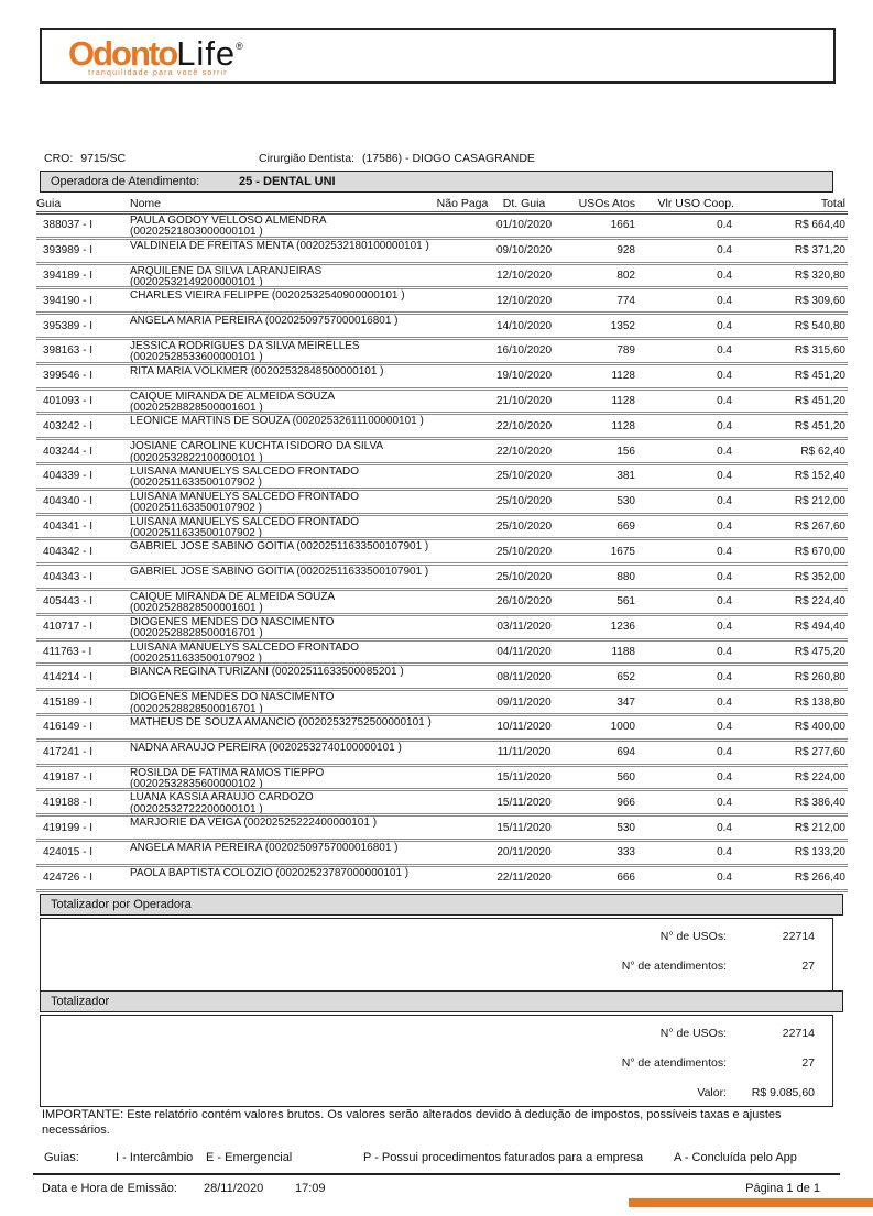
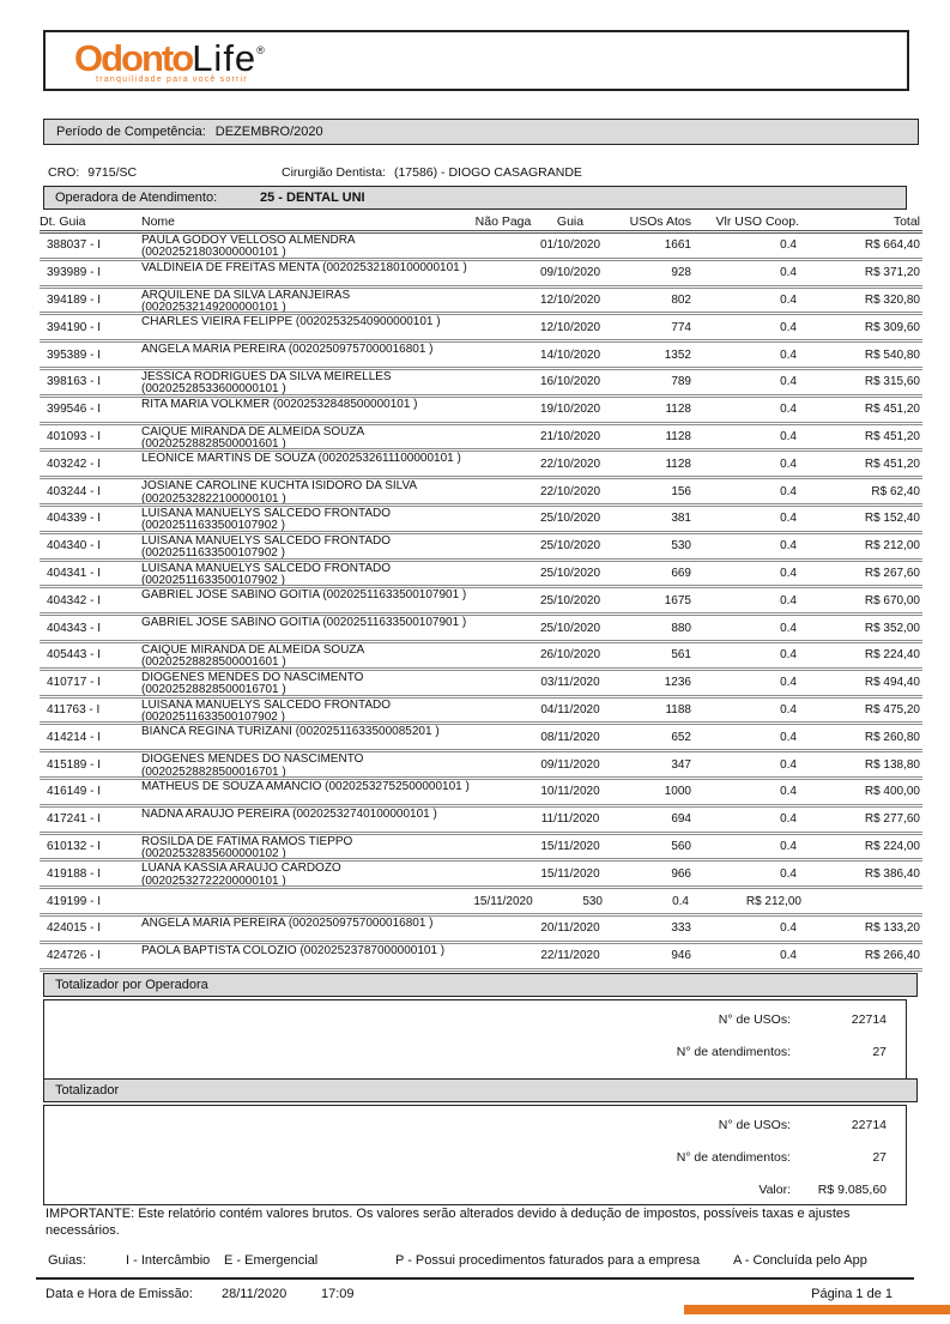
  OdontoLife®
+ Período de Competência: DEZEMBRO/2020
  CRO: 9715/SC
  Cirurgião Dentista: (17586) - DIOGO CASAGRANDE
  Operadora de Atendimento:
  25 - DENTAL UNI
- Guia
+ Dt. Guia
  Nome
  Não Paga
- Dt. Guia
+ Guia
  USOs Atos
  Vlr USO Coop.
  Total
  388037 - I
  PAULA GODOY VELLOSO ALMENDRA
  (00202521803000000101 )
  01/10/2020
  1661
  0.4
  R$ 664,40
  393989 - I
  VALDINEIA DE FREITAS MENTA (00202532180100000101 )
  09/10/2020
  928
  0.4
  R$ 371,20
  394189 - I
  ARQUILENE DA SILVA LARANJEIRAS
  (00202532149200000101 )
  12/10/2020
  802
  0.4
  R$ 320,80
  394190 - I
  CHARLES VIEIRA FELIPPE (00202532540900000101 )
  12/10/2020
  774
  0.4
  R$ 309,60
  395389 - I
  ANGELA MARIA PEREIRA (00202509757000016801 )
  14/10/2020
  1352
  0.4
  R$ 540,80
  398163 - I
  JESSICA RODRIGUES DA SILVA MEIRELLES
  (00202528533600000101 )
  16/10/2020
  789
  0.4
  R$ 315,60
  399546 - I
  RITA MARIA VOLKMER (00202532848500000101 )
  19/10/2020
  1128
  0.4
  R$ 451,20
  401093 - I
  CAIQUE MIRANDA DE ALMEIDA SOUZA
  (00202528828500001601 )
  21/10/2020
  1128
  0.4
  R$ 451,20
  403242 - I
  LEONICE MARTINS DE SOUZA (00202532611100000101 )
  22/10/2020
  1128
  0.4
  R$ 451,20
  403244 - I
  JOSIANE CAROLINE KUCHTA ISIDORO DA SILVA
  (00202532822100000101 )
  22/10/2020
  156
  0.4
  R$ 62,40
  404339 - I
  LUISANA MANUELYS SALCEDO FRONTADO
  (00202511633500107902 )
  25/10/2020
  381
  0.4
  R$ 152,40
  404340 - I
  LUISANA MANUELYS SALCEDO FRONTADO
  (00202511633500107902 )
  25/10/2020
  530
  0.4
  R$ 212,00
  404341 - I
  LUISANA MANUELYS SALCEDO FRONTADO
  (00202511633500107902 )
  25/10/2020
  669
  0.4
  R$ 267,60
  404342 - I
  GABRIEL JOSE SABINO GOITIA (00202511633500107901 )
  25/10/2020
  1675
  0.4
  R$ 670,00
  404343 - I
  GABRIEL JOSE SABINO GOITIA (00202511633500107901 )
  25/10/2020
  880
  0.4
  R$ 352,00
  405443 - I
  CAIQUE MIRANDA DE ALMEIDA SOUZA
  (00202528828500001601 )
  26/10/2020
  561
  0.4
  R$ 224,40
  410717 - I
  DIOGENES MENDES DO NASCIMENTO
  (00202528828500016701 )
  03/11/2020
  1236
  0.4
  R$ 494,40
  411763 - I
  LUISANA MANUELYS SALCEDO FRONTADO
  (00202511633500107902 )
  04/11/2020
  1188
  0.4
  R$ 475,20
  414214 - I
  BIANCA REGINA TURIZANI (00202511633500085201 )
  08/11/2020
  652
  0.4
  R$ 260,80
  415189 - I
  DIOGENES MENDES DO NASCIMENTO
  (00202528828500016701 )
  09/11/2020
  347
  0.4
  R$ 138,80
  416149 - I
  MATHEUS DE SOUZA AMANCIO (00202532752500000101 )
  10/11/2020
  1000
  0.4
  R$ 400,00
  417241 - I
  NADNA ARAUJO PEREIRA (00202532740100000101 )
  11/11/2020
  694
  0.4
  R$ 277,60
- 419187 - I
+ 610132 - I
  ROSILDA DE FATIMA RAMOS TIEPPO
  (00202532835600000102 )
  15/11/2020
  560
  0.4
  R$ 224,00
  419188 - I
  LUANA KASSIA ARAUJO CARDOZO
  (00202532722200000101 )
  15/11/2020
  966
  0.4
  R$ 386,40
  419199 - I
- MARJORIE DA VEIGA (00202525222400000101 )
  15/11/2020
  530
  0.4
  R$ 212,00
  424015 - I
  ANGELA MARIA PEREIRA (00202509757000016801 )
  20/11/2020
  333
  0.4
  R$ 133,20
  424726 - I
  PAOLA BAPTISTA COLOZIO (00202523787000000101 )
  22/11/2020
- 666
+ 946
  0.4
  R$ 266,40
  Totalizador por Operadora
  N° de USOs:
  22714
  N° de atendimentos:
  27
  Totalizador
  N° de USOs:
  22714
  N° de atendimentos:
  27
  Valor:
  R$ 9.085,60
  IMPORTANTE: Este relatório contém valores brutos. Os valores serão alterados devido à dedução de impostos, possíveis taxas e ajustes necessários.
  Guias:
  I - Intercâmbio
  E - Emergencial
  P - Possui procedimentos faturados para a empresa
  A - Concluída pelo App
  Data e Hora de Emissão:
  28/11/2020
  17:09
  Página 1 de 1
